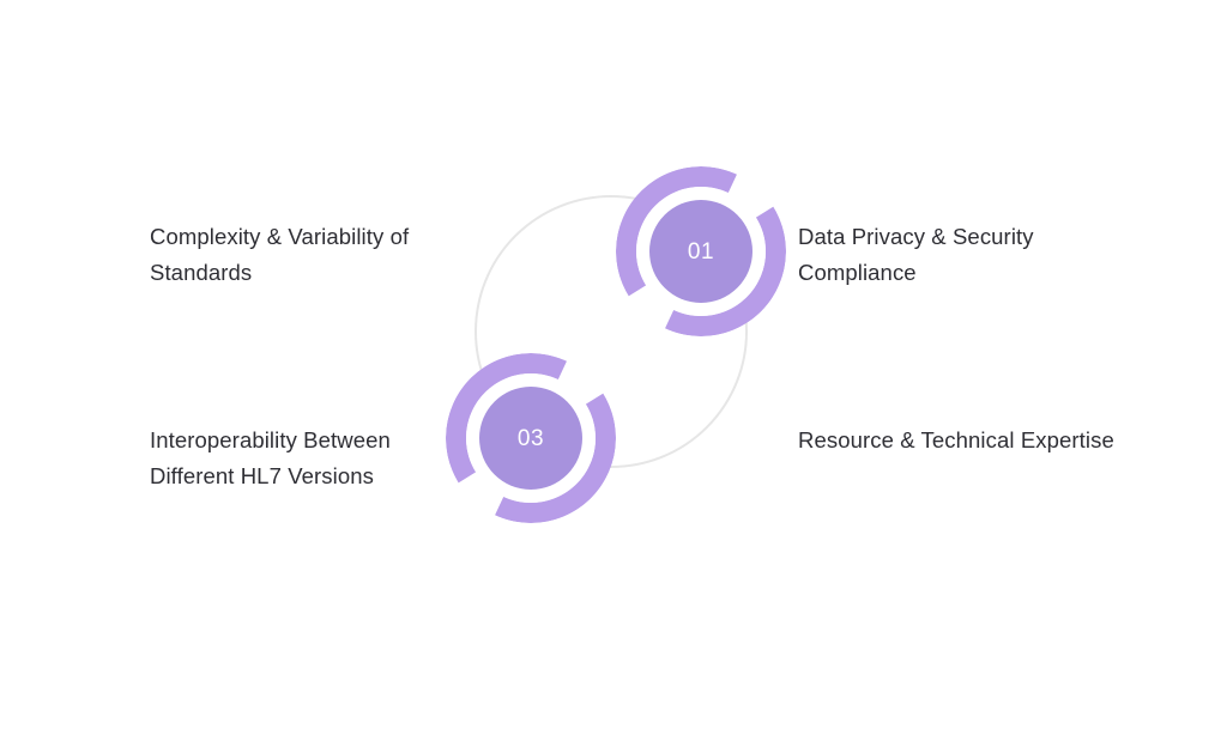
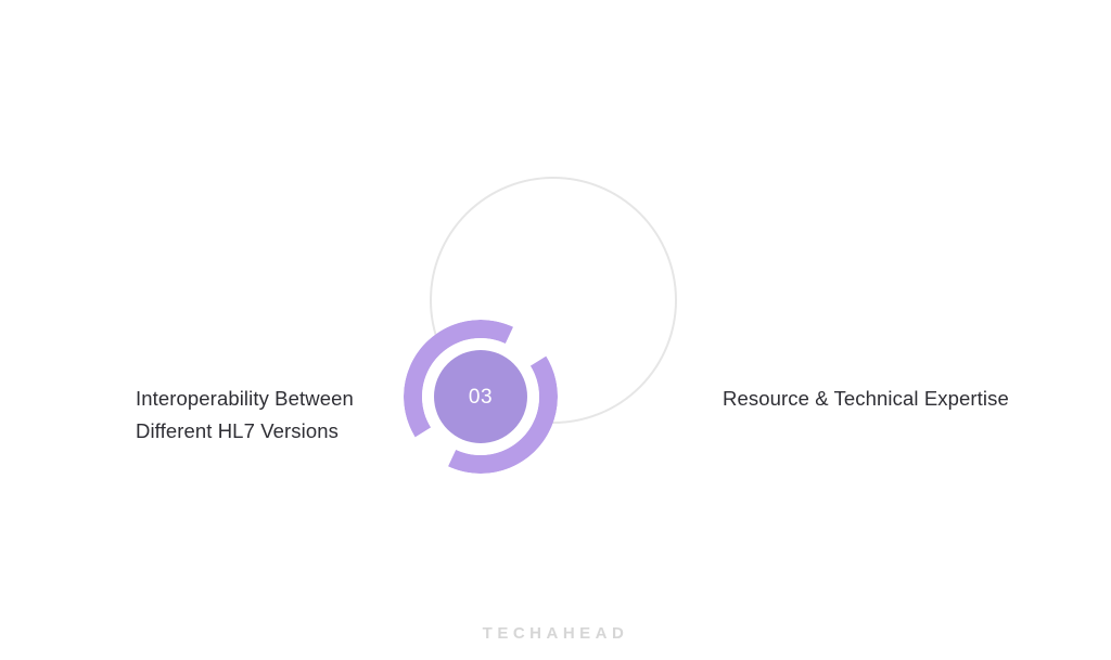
- 01
  03
- Complexity & Variability of Standards
  Interoperability Between Different HL7 Versions
- Data Privacy & Security Compliance
  Resource & Technical Expertise
+ TECHAHEAD
